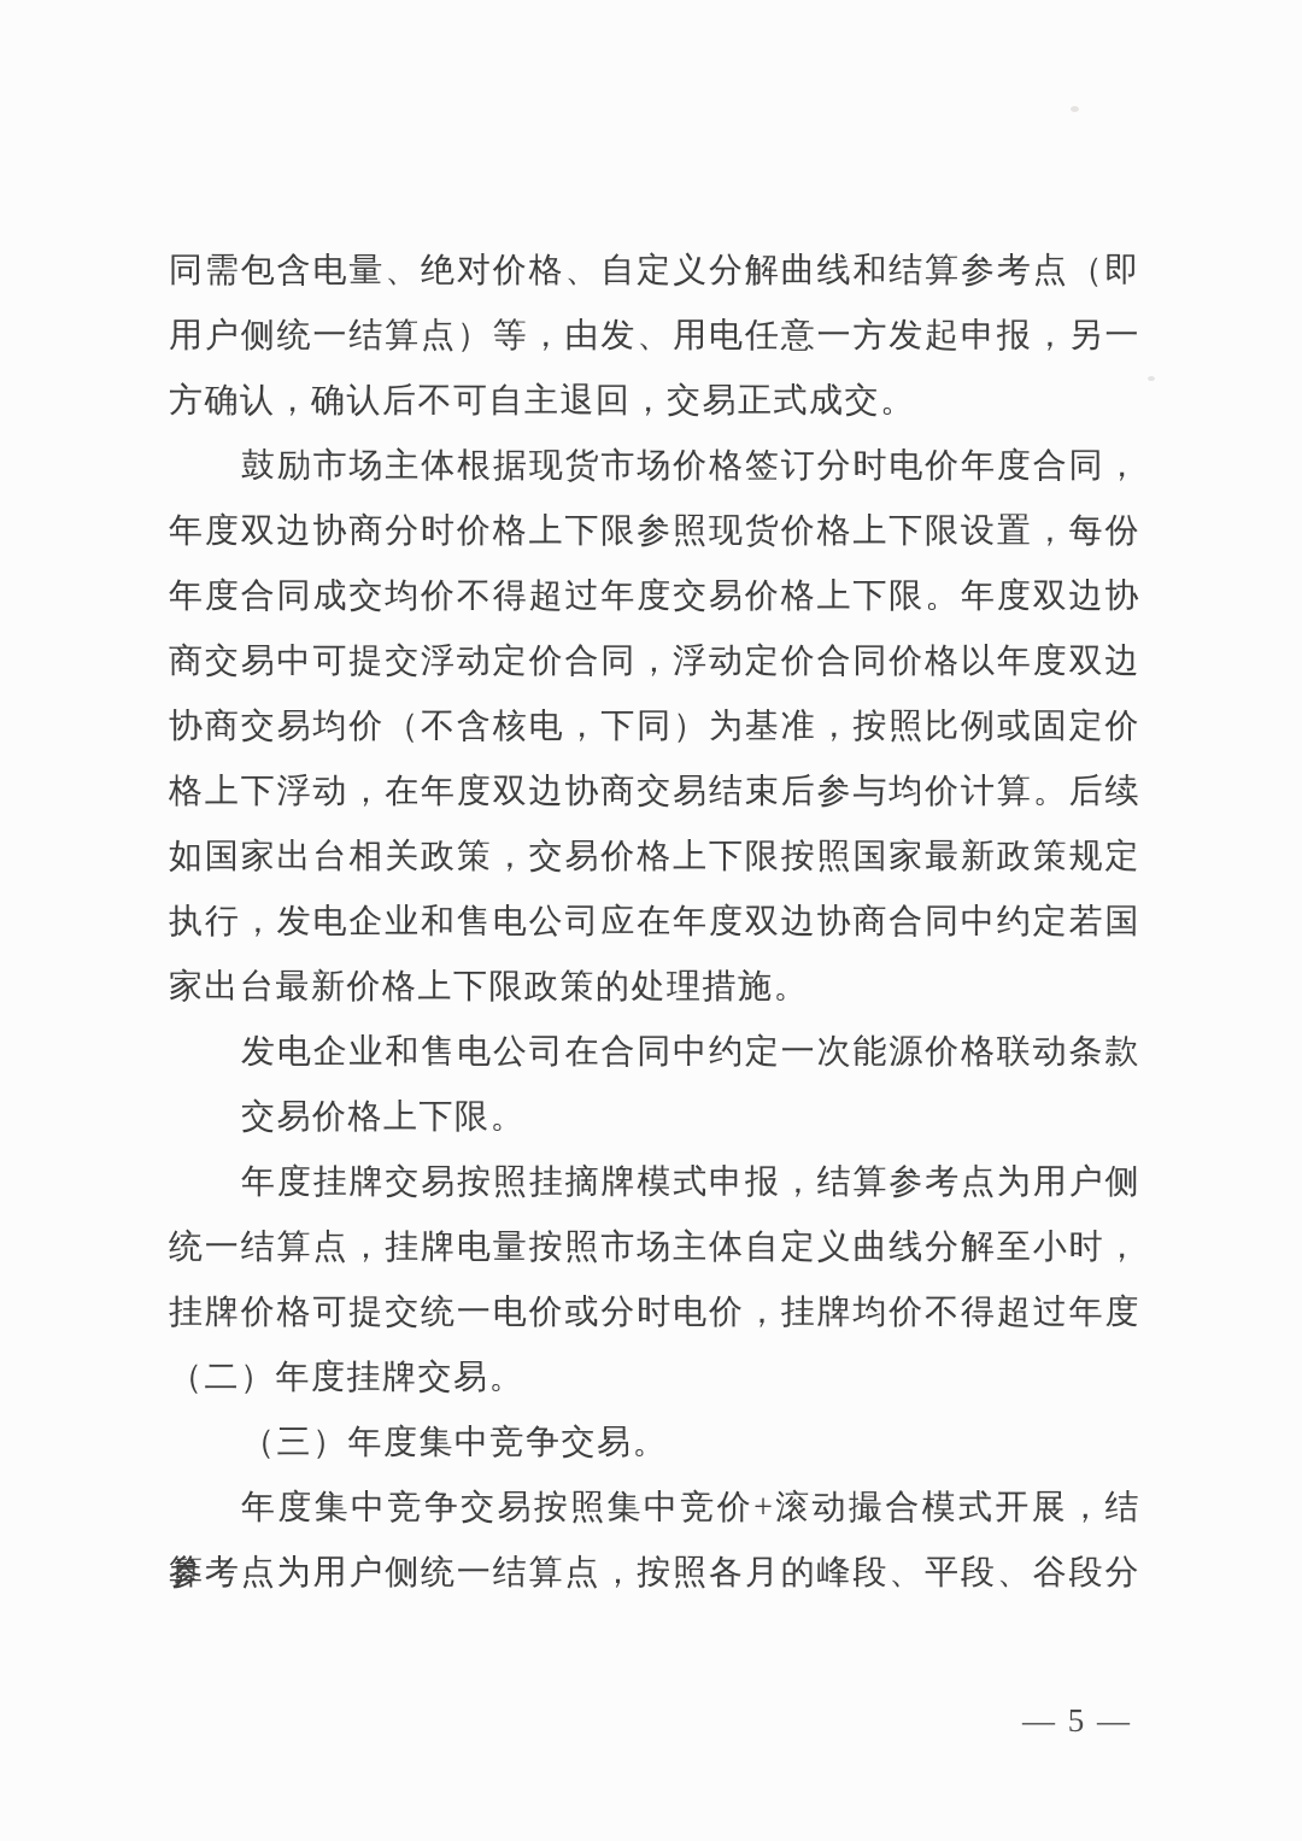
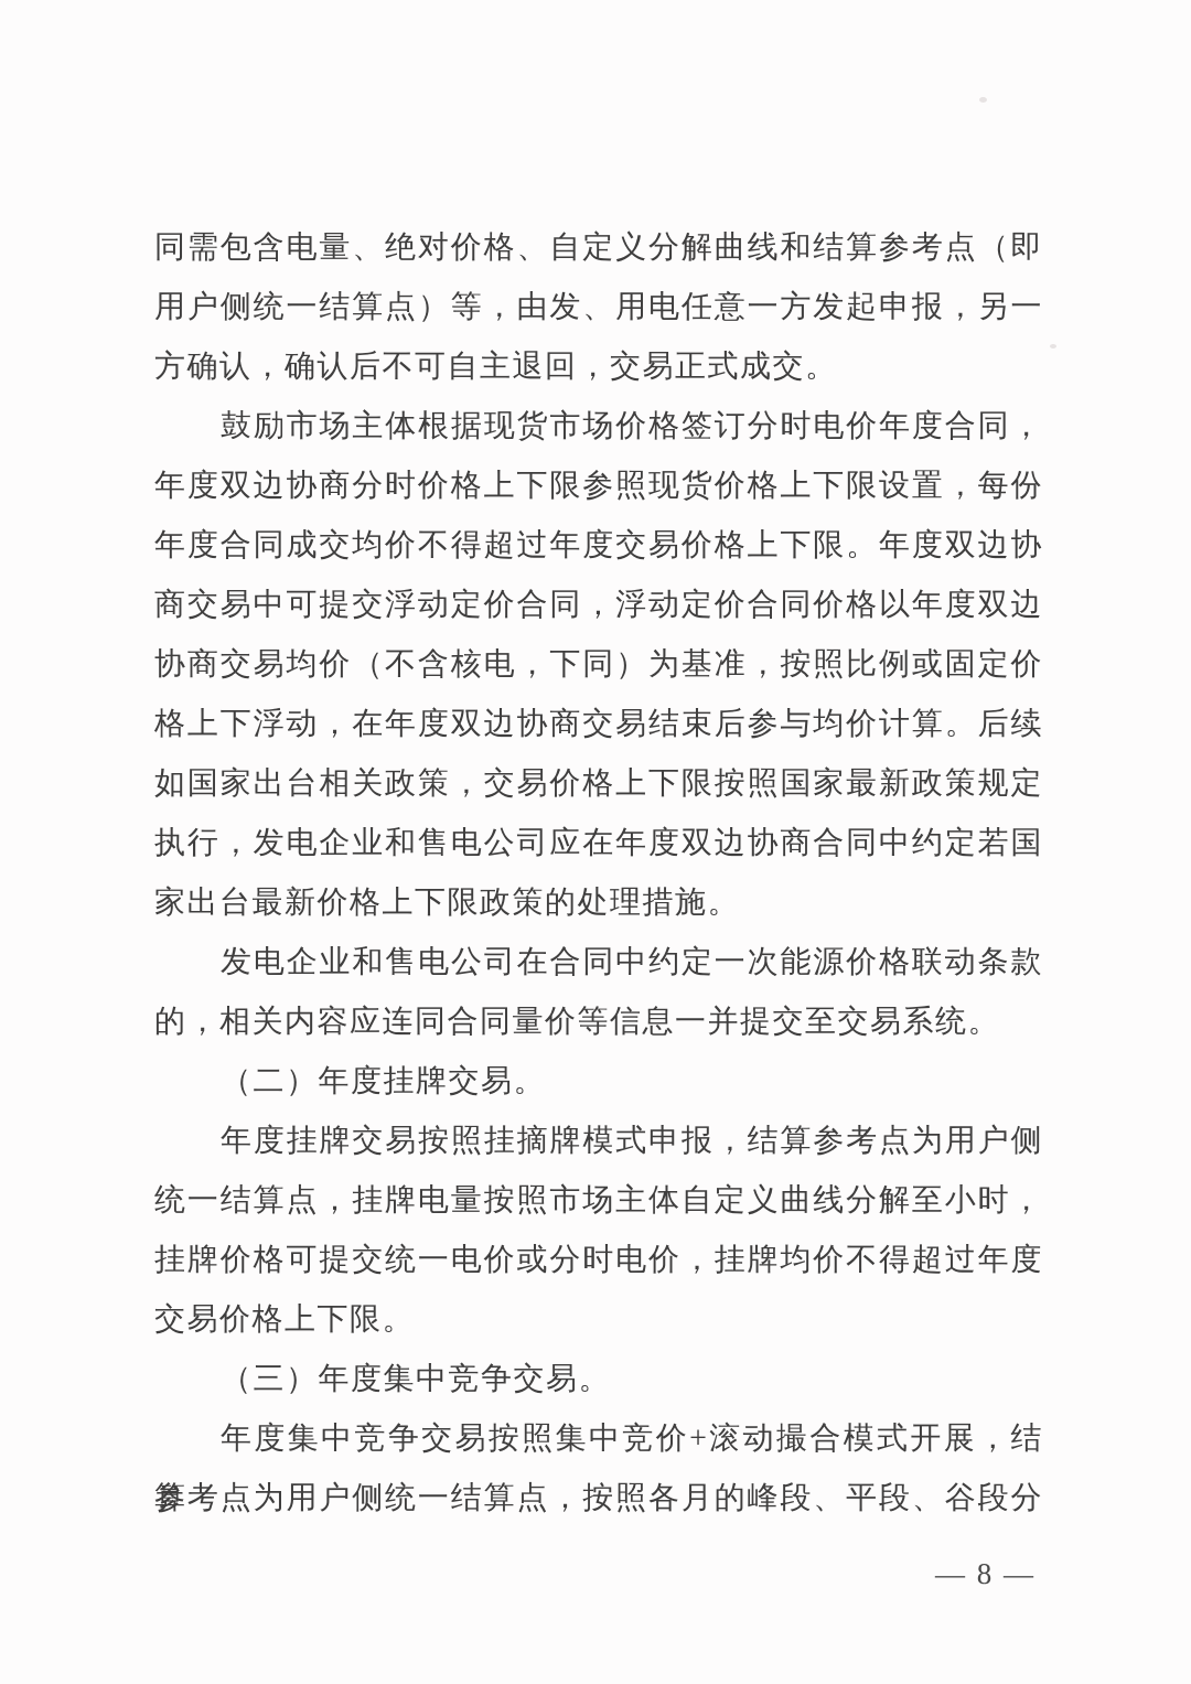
  同需包含电量、绝对价格、自定义分解曲线和结算参考点（即
  用户侧统一结算点）等，由发、用电任意一方发起申报，另一
  方确认，确认后不可自主退回，交易正式成交。
  鼓励市场主体根据现货市场价格签订分时电价年度合同，
  年度双边协商分时价格上下限参照现货价格上下限设置，每份
  年度合同成交均价不得超过年度交易价格上下限。年度双边协
  商交易中可提交浮动定价合同，浮动定价合同价格以年度双边
  协商交易均价（不含核电，下同）为基准，按照比例或固定价
  格上下浮动，在年度双边协商交易结束后参与均价计算。后续
  如国家出台相关政策，交易价格上下限按照国家最新政策规定
  执行，发电企业和售电公司应在年度双边协商合同中约定若国
  家出台最新价格上下限政策的处理措施。
  发电企业和售电公司在合同中约定一次能源价格联动条款
+ 的，相关内容应连同合同量价等信息一并提交至交易系统。
- 交易价格上下限。
+ （二）年度挂牌交易。
  年度挂牌交易按照挂摘牌模式申报，结算参考点为用户侧
  统一结算点，挂牌电量按照市场主体自定义曲线分解至小时，
  挂牌价格可提交统一电价或分时电价，挂牌均价不得超过年度
- （二）年度挂牌交易。
+ 交易价格上下限。
  （三）年度集中竞争交易。
  年度集中竞争交易按照集中竞价+滚动撮合模式开展，结算
  参考点为用户侧统一结算点，按照各月的峰段、平段、谷段分
- — 5 —
+ — 8 —
